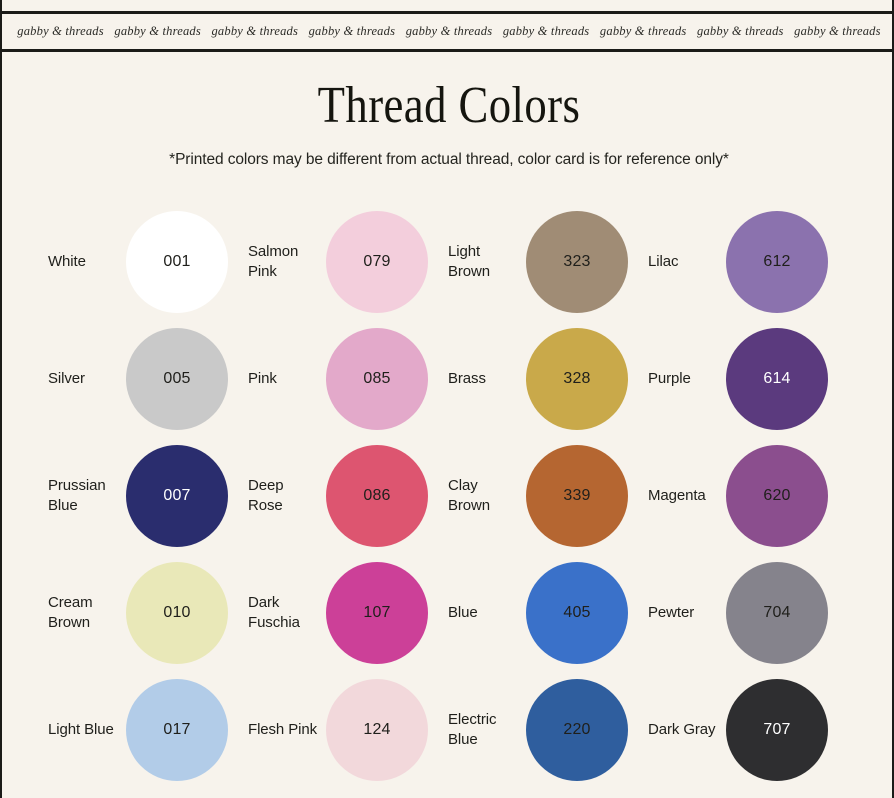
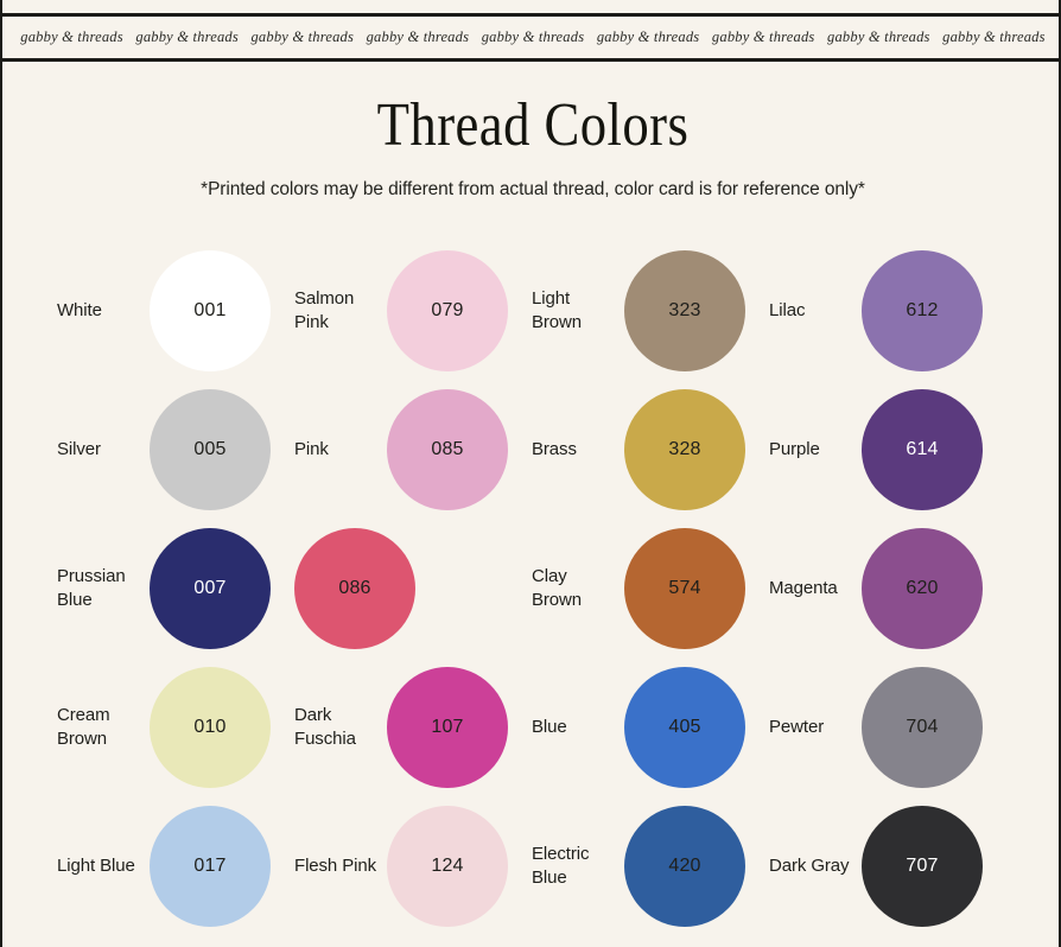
  gabby & threads
  gabby & threads
  gabby & threads
  gabby & threads
  gabby & threads
  gabby & threads
  gabby & threads
  gabby & threads
  gabby & threads
  Thread Colors
  *Printed colors may be different from actual thread, color card is for reference only*
  White
  001
  Salmon Pink
  079
  Light Brown
  323
  Lilac
  612
  Silver
  005
  Pink
  085
  Brass
  328
  Purple
  614
  Prussian Blue
  007
- Deep Rose
  086
  Clay Brown
- 339
+ 574
  Magenta
  620
  Cream Brown
  010
  Dark Fuschia
  107
  Blue
  405
  Pewter
  704
  Light Blue
  017
  Flesh Pink
  124
  Electric Blue
- 220
+ 420
  Dark Gray
  707
